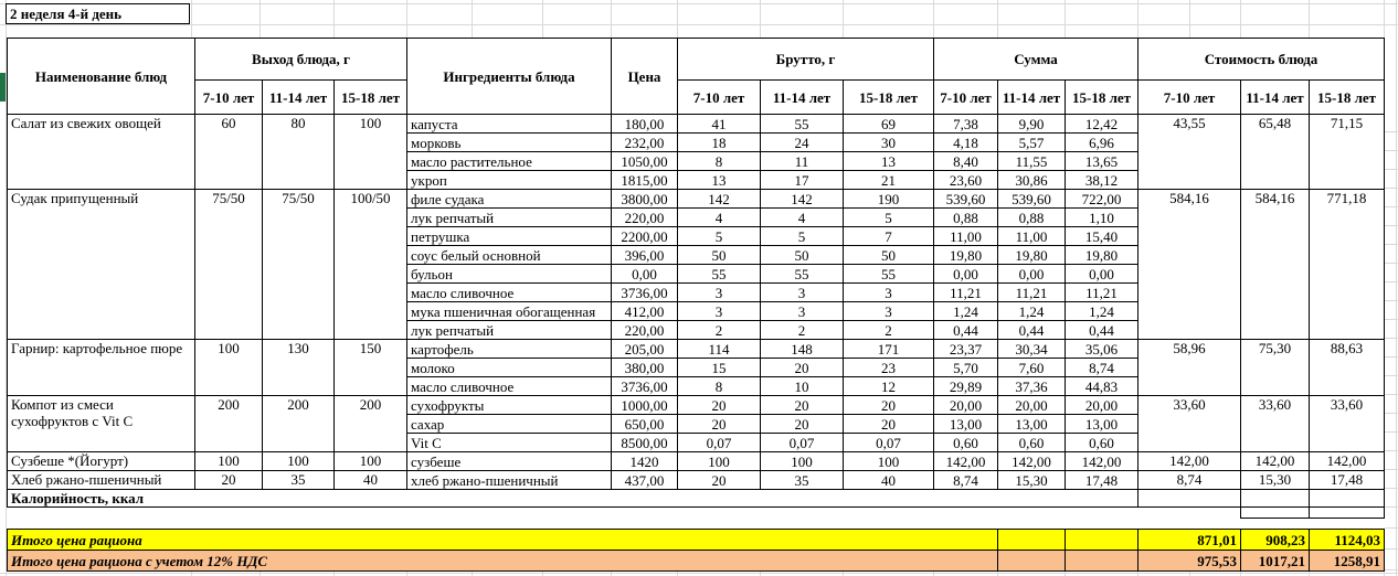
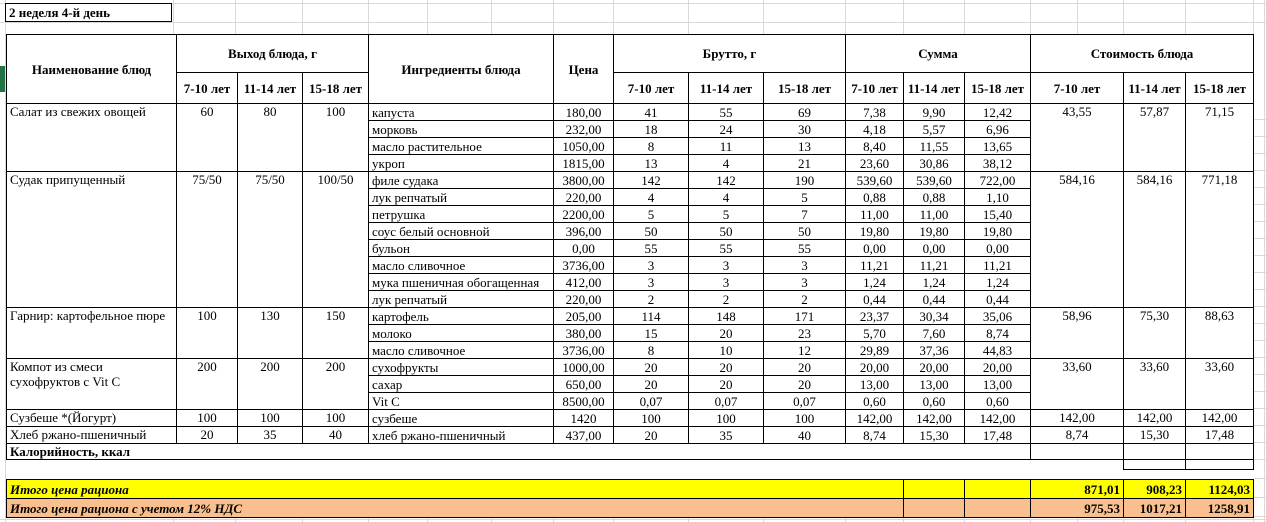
  2 неделя 4-й день
  Наименование блюд	Выход блюда, г	Ингредиенты блюда	Цена	Брутто, г	Сумма	Стоимость блюда
  7-10 лет	11-14 лет	15-18 лет	7-10 лет	11-14 лет	15-18 лет	7-10 лет	11-14 лет	15-18 лет	7-10 лет	11-14 лет	15-18 лет
- Салат из свежих овощей	60	80	100	капуста	180,00	41	55	69	7,38	9,90	12,42	43,55	65,48	71,15
+ Салат из свежих овощей	60	80	100	капуста	180,00	41	55	69	7,38	9,90	12,42	43,55	57,87	71,15
  морковь	232,00	18	24	30	4,18	5,57	6,96
  масло растительное	1050,00	8	11	13	8,40	11,55	13,65
- укроп	1815,00	13	17	21	23,60	30,86	38,12
+ укроп	1815,00	13	4	21	23,60	30,86	38,12
  Судак припущенный	75/50	75/50	100/50	филе судака	3800,00	142	142	190	539,60	539,60	722,00	584,16	584,16	771,18
  лук репчатый	220,00	4	4	5	0,88	0,88	1,10
  петрушка	2200,00	5	5	7	11,00	11,00	15,40
  соус белый основной	396,00	50	50	50	19,80	19,80	19,80
  бульон	0,00	55	55	55	0,00	0,00	0,00
  масло сливочное	3736,00	3	3	3	11,21	11,21	11,21
  мука пшеничная обогащенная	412,00	3	3	3	1,24	1,24	1,24
  лук репчатый	220,00	2	2	2	0,44	0,44	0,44
  Гарнир: картофельное пюре	100	130	150	картофель	205,00	114	148	171	23,37	30,34	35,06	58,96	75,30	88,63
  молоко	380,00	15	20	23	5,70	7,60	8,74
  масло сливочное	3736,00	8	10	12	29,89	37,36	44,83
  Компот из смеси сухофруктов с Vit C	200	200	200	сухофрукты	1000,00	20	20	20	20,00	20,00	20,00	33,60	33,60	33,60
  сахар	650,00	20	20	20	13,00	13,00	13,00
  Vit C	8500,00	0,07	0,07	0,07	0,60	0,60	0,60
  Сузбеше *(Йогурт)	100	100	100	сузбеше	1420	100	100	100	142,00	142,00	142,00	142,00	142,00	142,00
  Хлеб ржано-пшеничный	20	35	40	хлеб ржано-пшеничный	437,00	20	35	40	8,74	15,30	17,48	8,74	15,30	17,48
  Калорийность, ккал
  Итого цена рациона			871,01	908,23	1124,03
  Итого цена рациона с учетом 12% НДС			975,53	1017,21	1258,91
